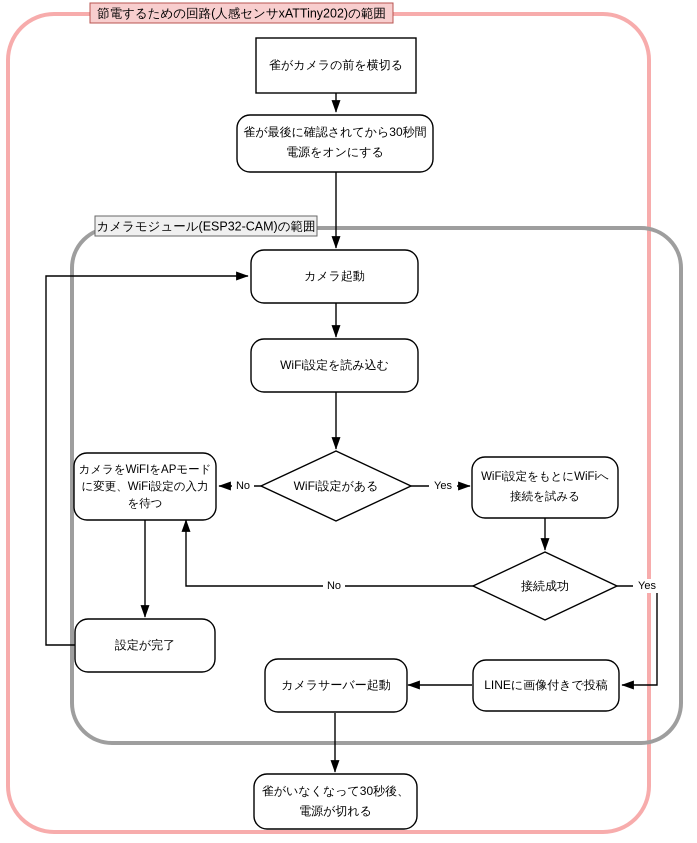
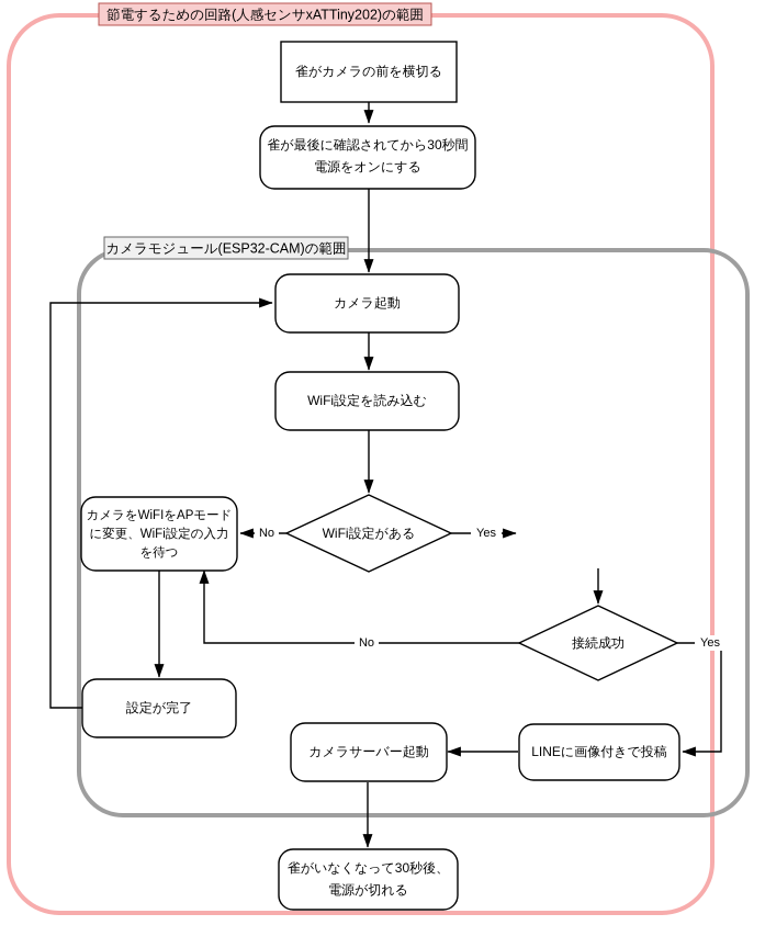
  節電するための回路(人感センサxATTiny202)の範囲
  カメラモジュール(ESP32-CAM)の範囲
  雀がカメラの前を横切る
  雀が最後に確認されてから30秒間
  電源をオンにする
  カメラ起動
  WiFi設定を読み込む
  WiFi設定がある
  カメラをWiFIをAPモード
  に変更、WiFi設定の入力
  を待つ
- WiFi設定をもとにWiFiへ
- 接続を試みる
  接続成功
  設定が完了
  カメラサーバー起動
  LINEに画像付きで投稿
  雀がいなくなって30秒後、
  電源が切れる
  No
  Yes
  No
  Yes
